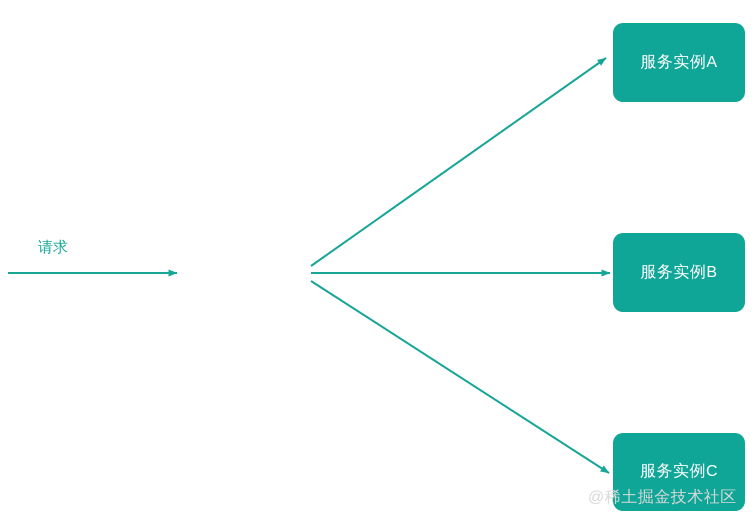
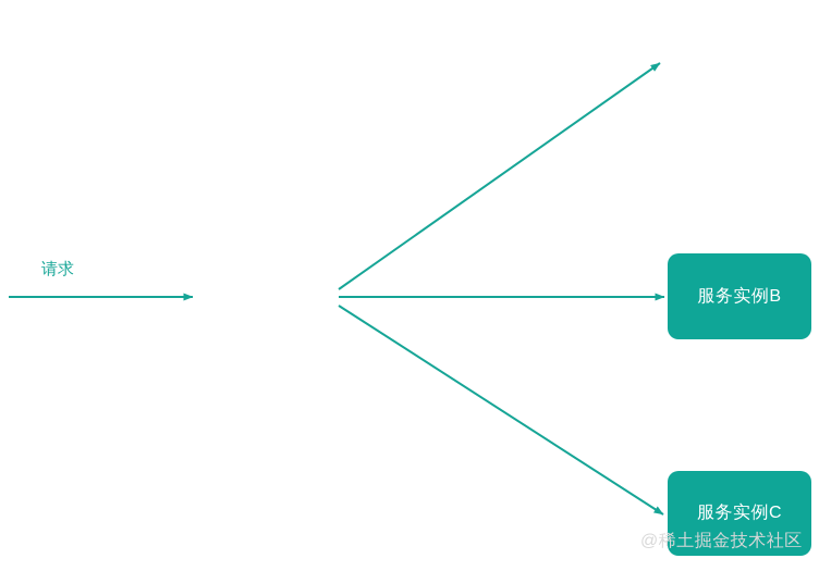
  请求
- 服务实例A
  服务实例B
  服务实例C
  @稀土掘金技术社区
